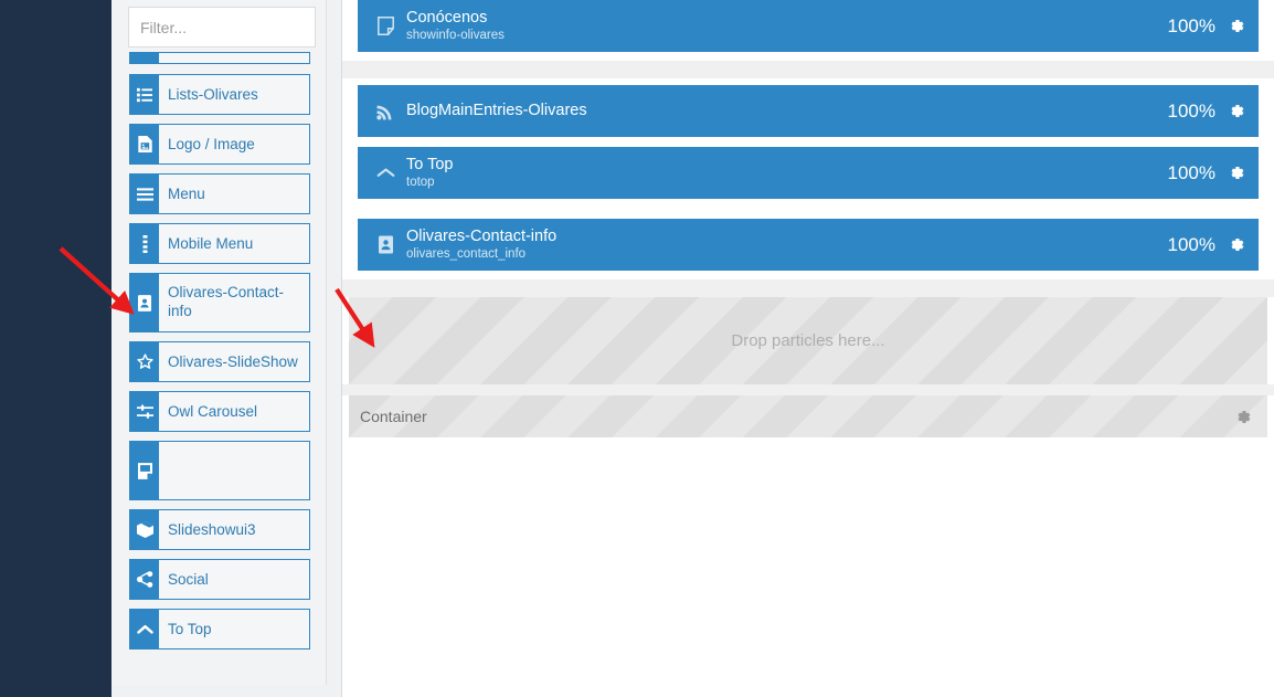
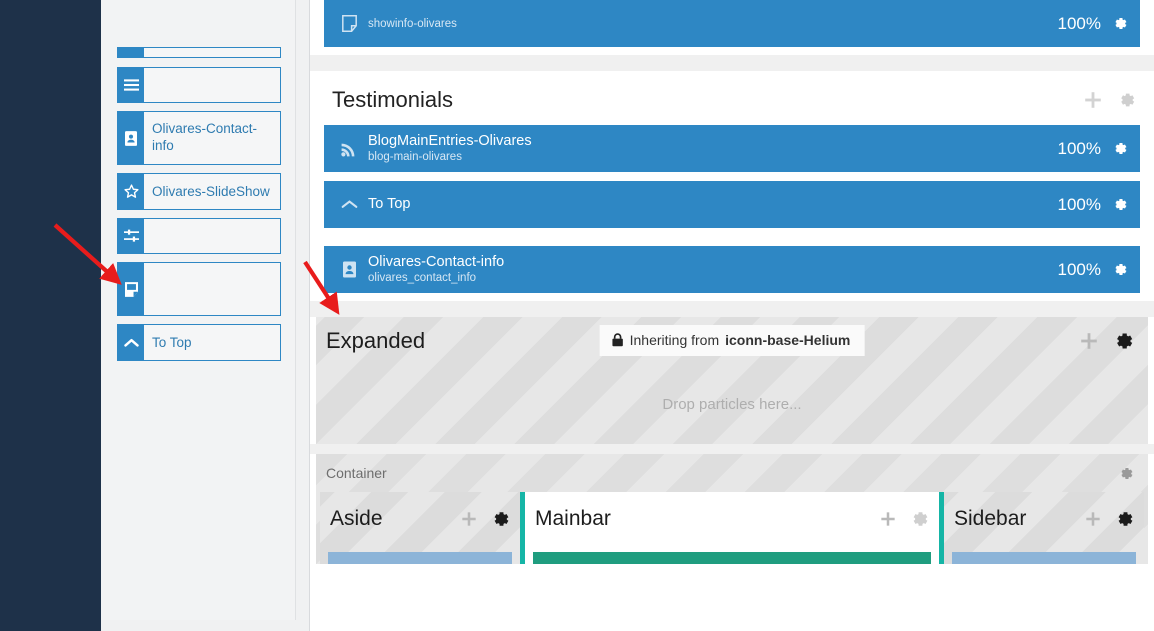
- Filter...
- Lists-Olivares
- Logo / Image
- Menu
- Mobile Menu
  Olivares-Contact-info
  Olivares-SlideShow
- Owl Carousel
- Slideshowui3
- Social
  To Top
- Conócenos
  showinfo-olivares
  100%
+ Testimonials
  BlogMainEntries-Olivares
+ blog-main-olivares
  100%
  To Top
- totop
  100%
  Olivares-Contact-info
  olivares_contact_info
  100%
+ Expanded
+ Inheriting from
+ iconn-base-Helium
  Drop particles here...
  Container
+ Aside
+ Mainbar
+ Sidebar
